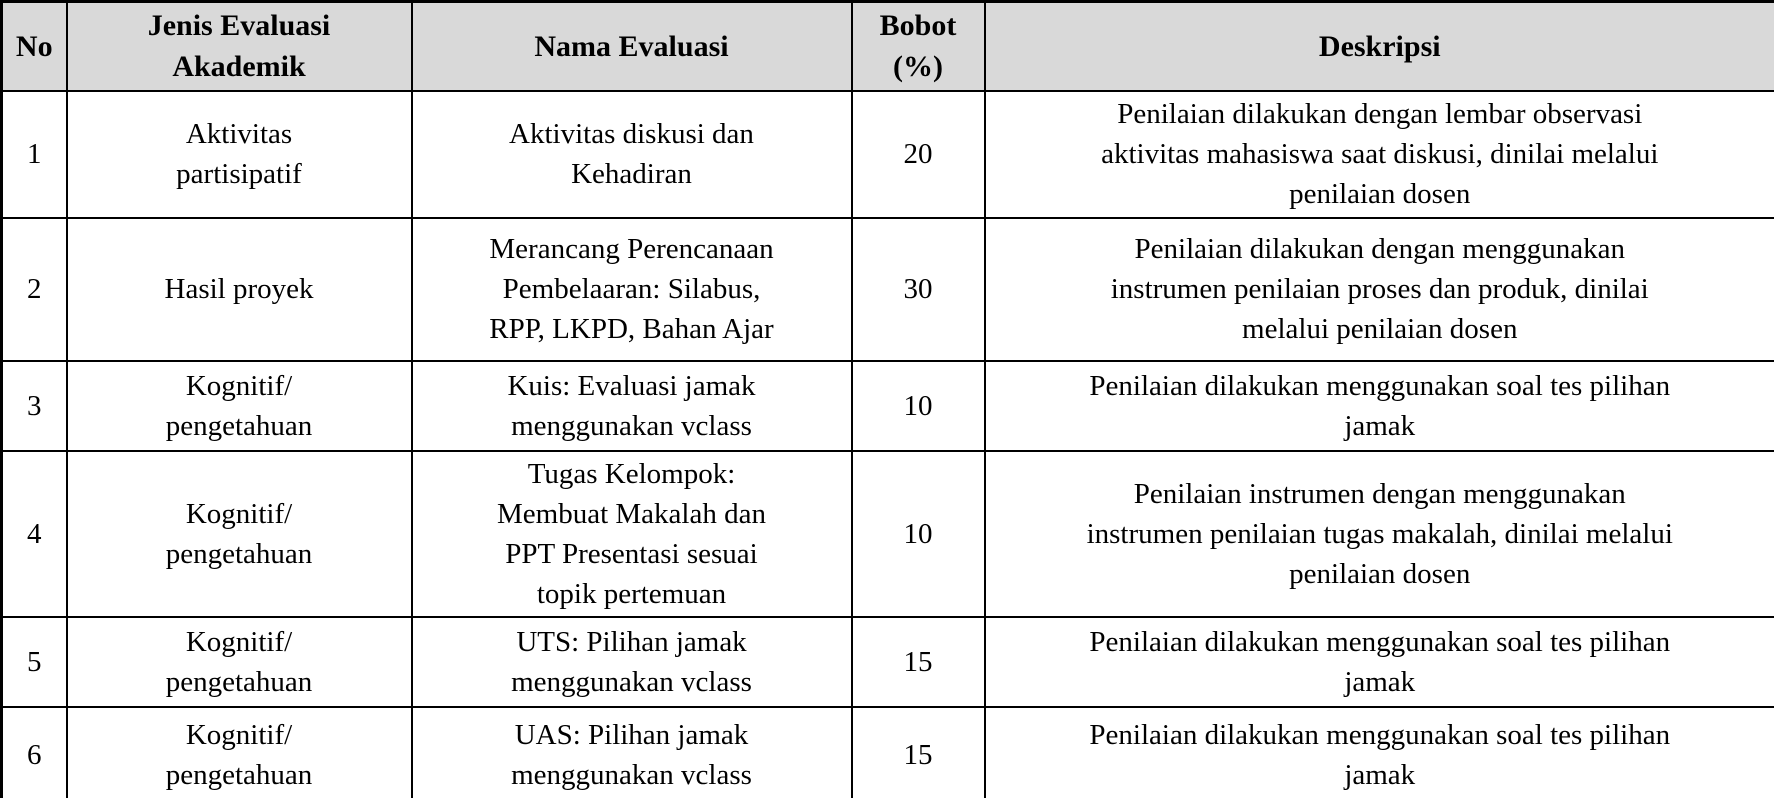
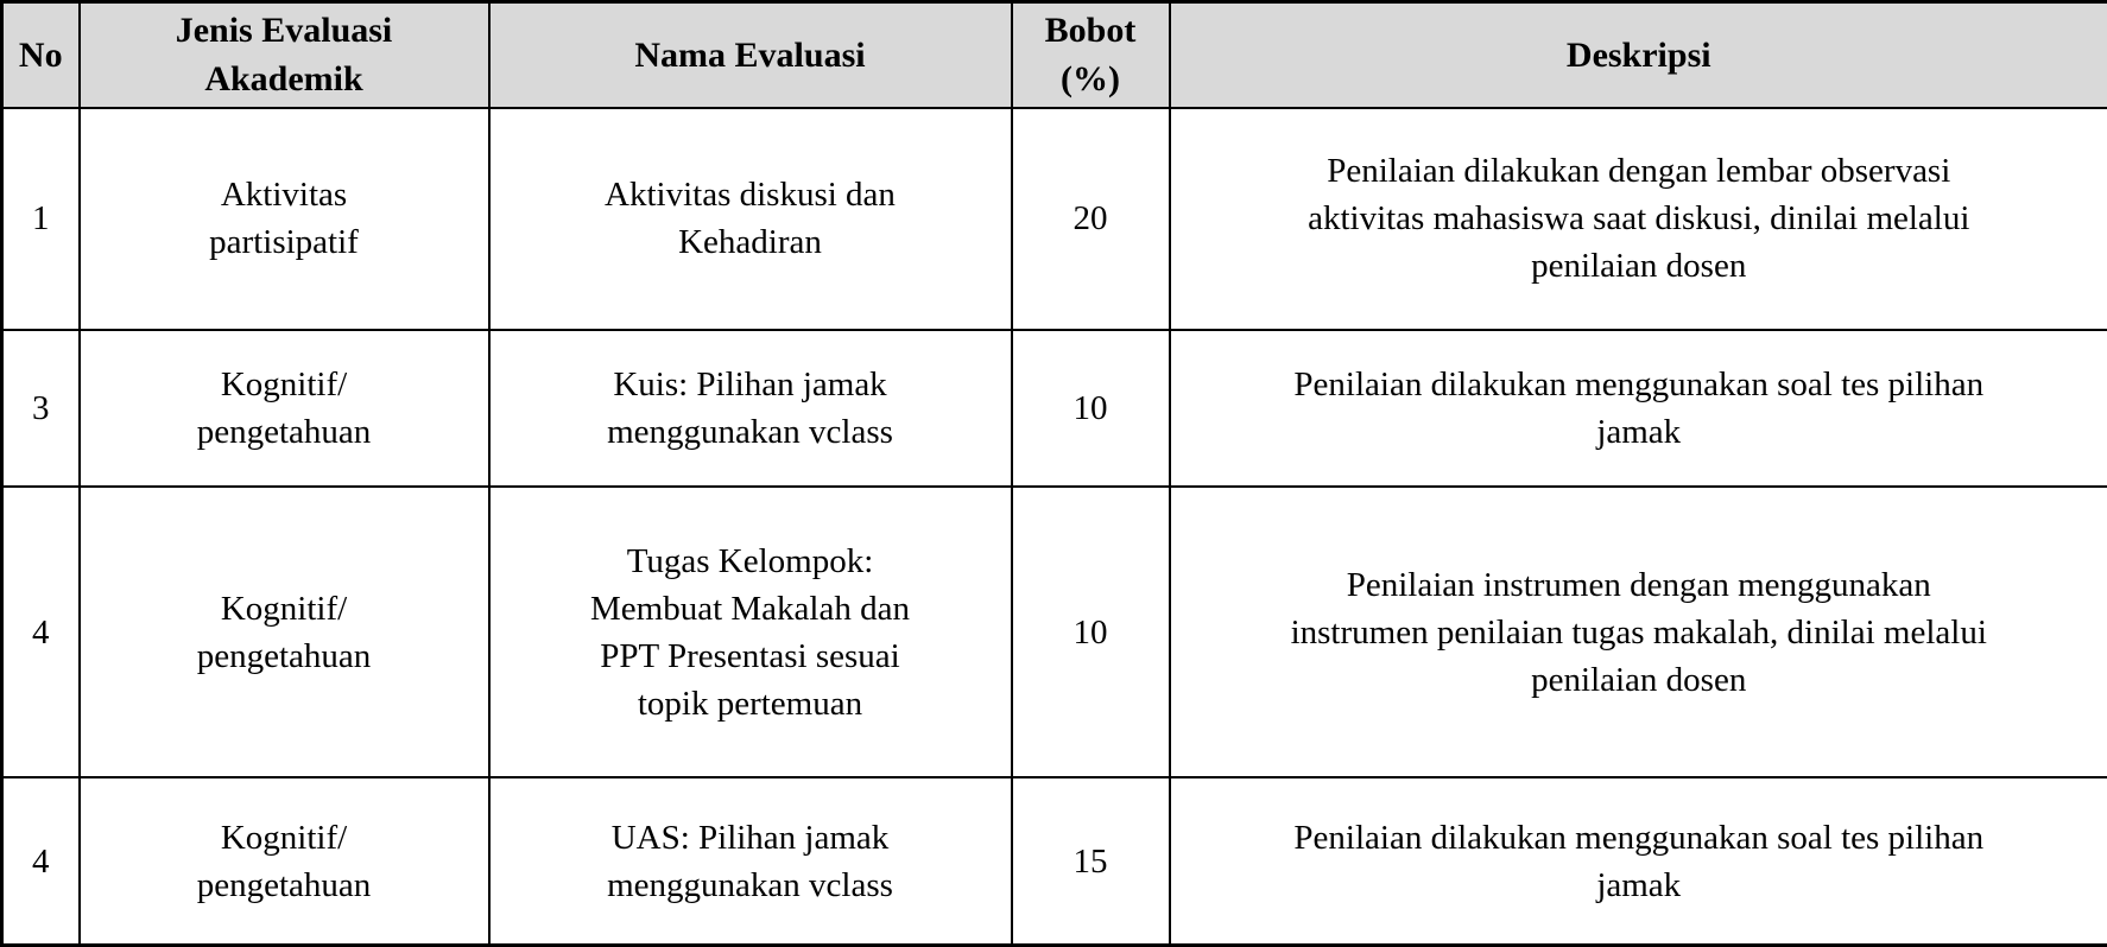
  No	Jenis Evaluasi Akademik	Nama Evaluasi	Bobot (%)	Deskripsi
  1	Aktivitas partisipatif	Aktivitas diskusi dan Kehadiran	20	Penilaian dilakukan dengan lembar observasi aktivitas mahasiswa saat diskusi, dinilai melalui penilaian dosen
- 2	Hasil proyek	Merancang Perencanaan Pembelaaran: Silabus, RPP, LKPD, Bahan Ajar	30	Penilaian dilakukan dengan menggunakan instrumen penilaian proses dan produk, dinilai melalui penilaian dosen
- 3	Kognitif/ pengetahuan	Kuis: Evaluasi jamak menggunakan vclass	10	Penilaian dilakukan menggunakan soal tes pilihan jamak
+ 3	Kognitif/ pengetahuan	Kuis: Pilihan jamak menggunakan vclass	10	Penilaian dilakukan menggunakan soal tes pilihan jamak
  4	Kognitif/ pengetahuan	Tugas Kelompok: Membuat Makalah dan PPT Presentasi sesuai topik pertemuan	10	Penilaian instrumen dengan menggunakan instrumen penilaian tugas makalah, dinilai melalui penilaian dosen
- 5	Kognitif/ pengetahuan	UTS: Pilihan jamak menggunakan vclass	15	Penilaian dilakukan menggunakan soal tes pilihan jamak
- 6	Kognitif/ pengetahuan	UAS: Pilihan jamak menggunakan vclass	15	Penilaian dilakukan menggunakan soal tes pilihan jamak
+ 4	Kognitif/ pengetahuan	UAS: Pilihan jamak menggunakan vclass	15	Penilaian dilakukan menggunakan soal tes pilihan jamak
